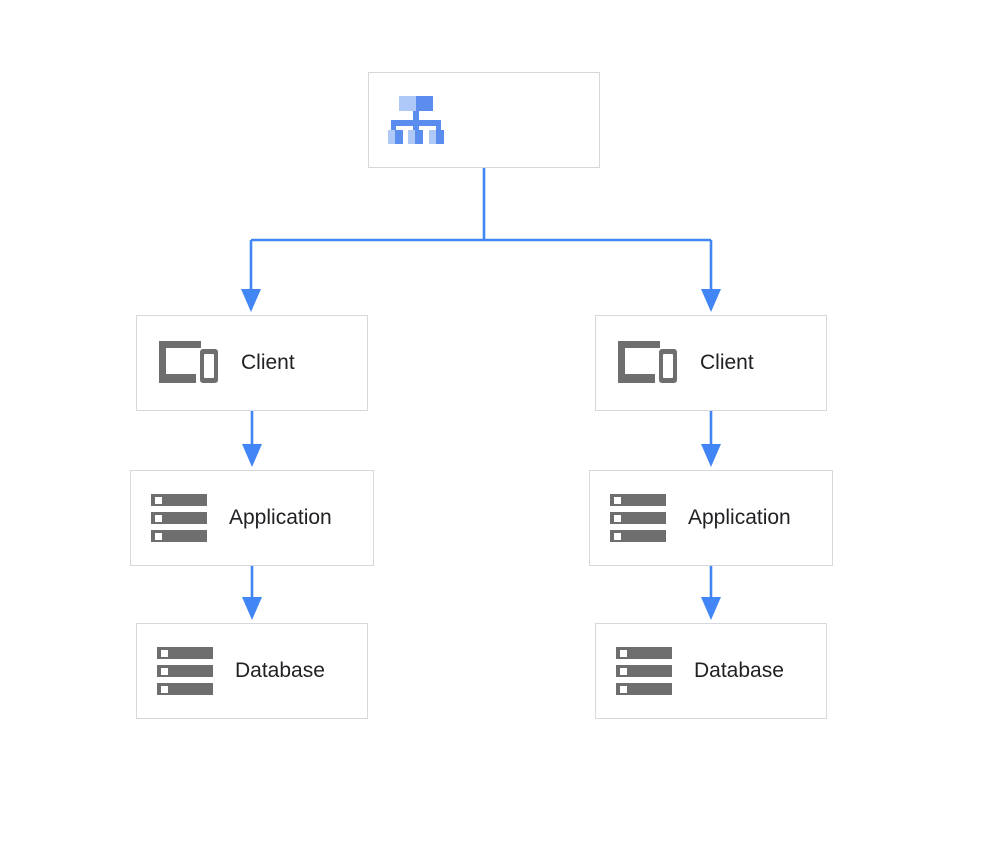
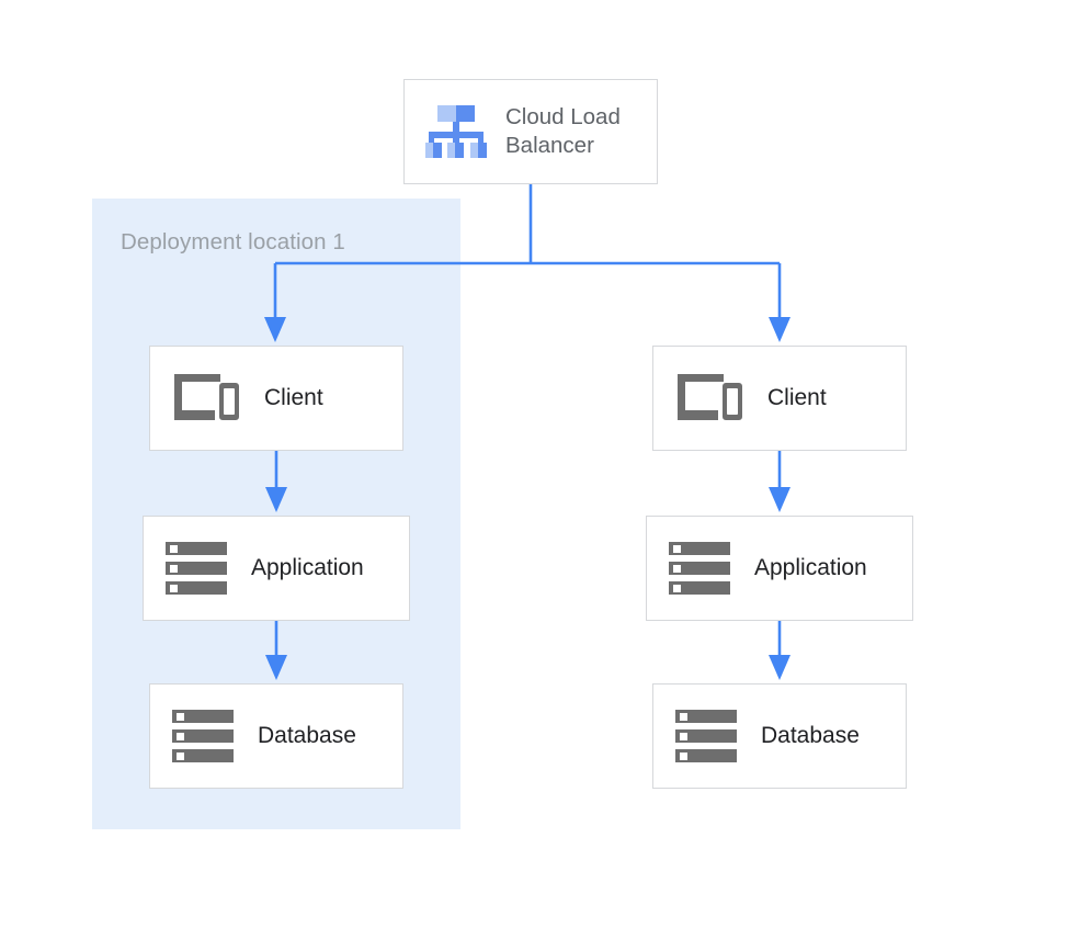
+ Deployment location 1
+ Cloud Load Balancer
  Client
  Application
  Database
  Client
  Application
  Database
